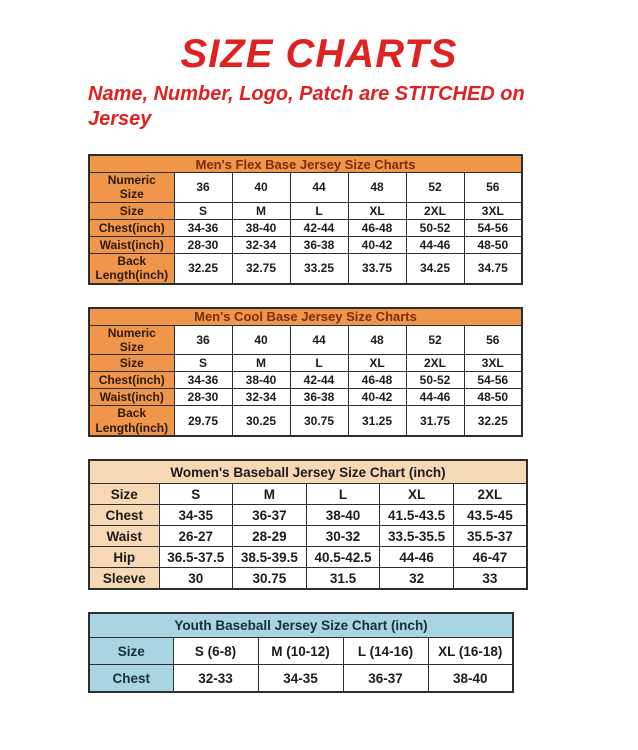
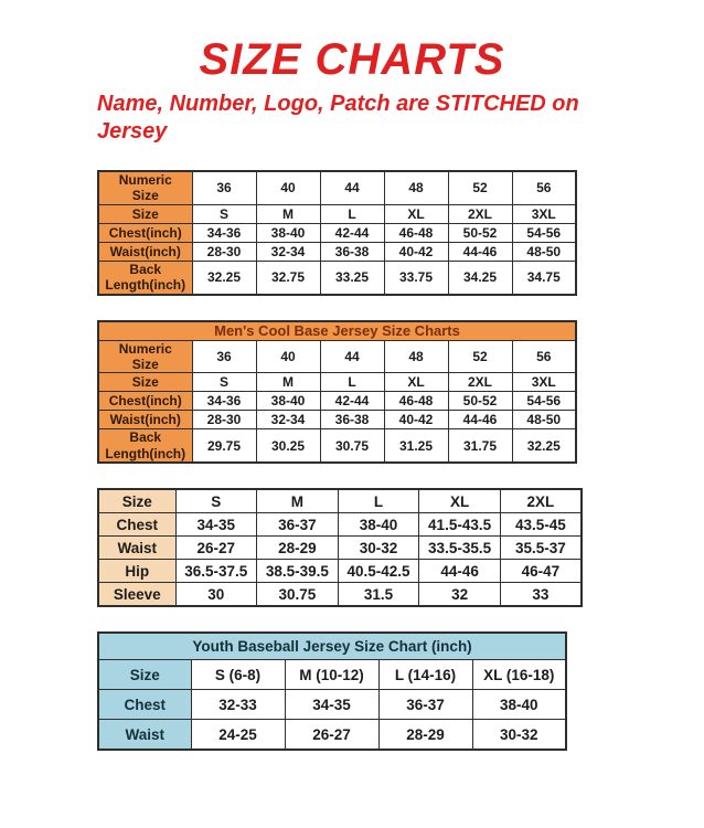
  SIZE CHARTS
  Name, Number, Logo, Patch are STITCHED on Jersey
- Men's Flex Base Jersey Size Charts
  Numeric Size	36	40	44	48	52	56
  Size	S	M	L	XL	2XL	3XL
  Chest(inch)	34-36	38-40	42-44	46-48	50-52	54-56
  Waist(inch)	28-30	32-34	36-38	40-42	44-46	48-50
  Back Length(inch)	32.25	32.75	33.25	33.75	34.25	34.75
  Men's Cool Base Jersey Size Charts
  Numeric Size	36	40	44	48	52	56
  Size	S	M	L	XL	2XL	3XL
  Chest(inch)	34-36	38-40	42-44	46-48	50-52	54-56
  Waist(inch)	28-30	32-34	36-38	40-42	44-46	48-50
  Back Length(inch)	29.75	30.25	30.75	31.25	31.75	32.25
- Women's Baseball Jersey Size Chart (inch)
  Size	S	M	L	XL	2XL
  Chest	34-35	36-37	38-40	41.5-43.5	43.5-45
  Waist	26-27	28-29	30-32	33.5-35.5	35.5-37
  Hip	36.5-37.5	38.5-39.5	40.5-42.5	44-46	46-47
  Sleeve	30	30.75	31.5	32	33
  Youth Baseball Jersey Size Chart (inch)
  Size	S (6-8)	M (10-12)	L (14-16)	XL (16-18)
  Chest	32-33	34-35	36-37	38-40
+ Waist	24-25	26-27	28-29	30-32
